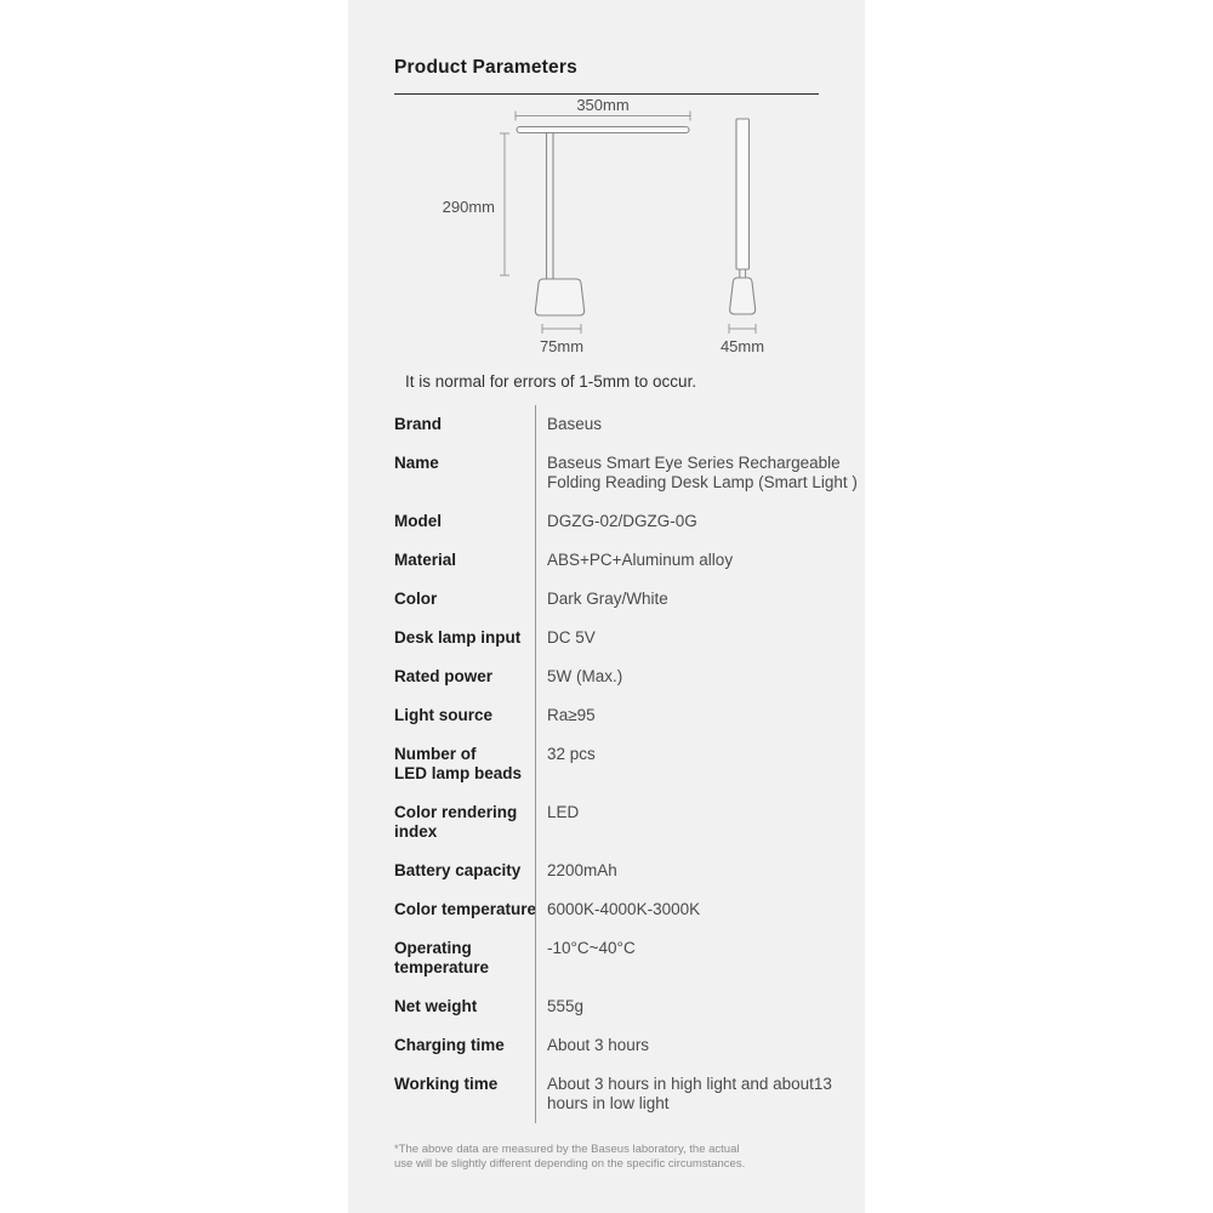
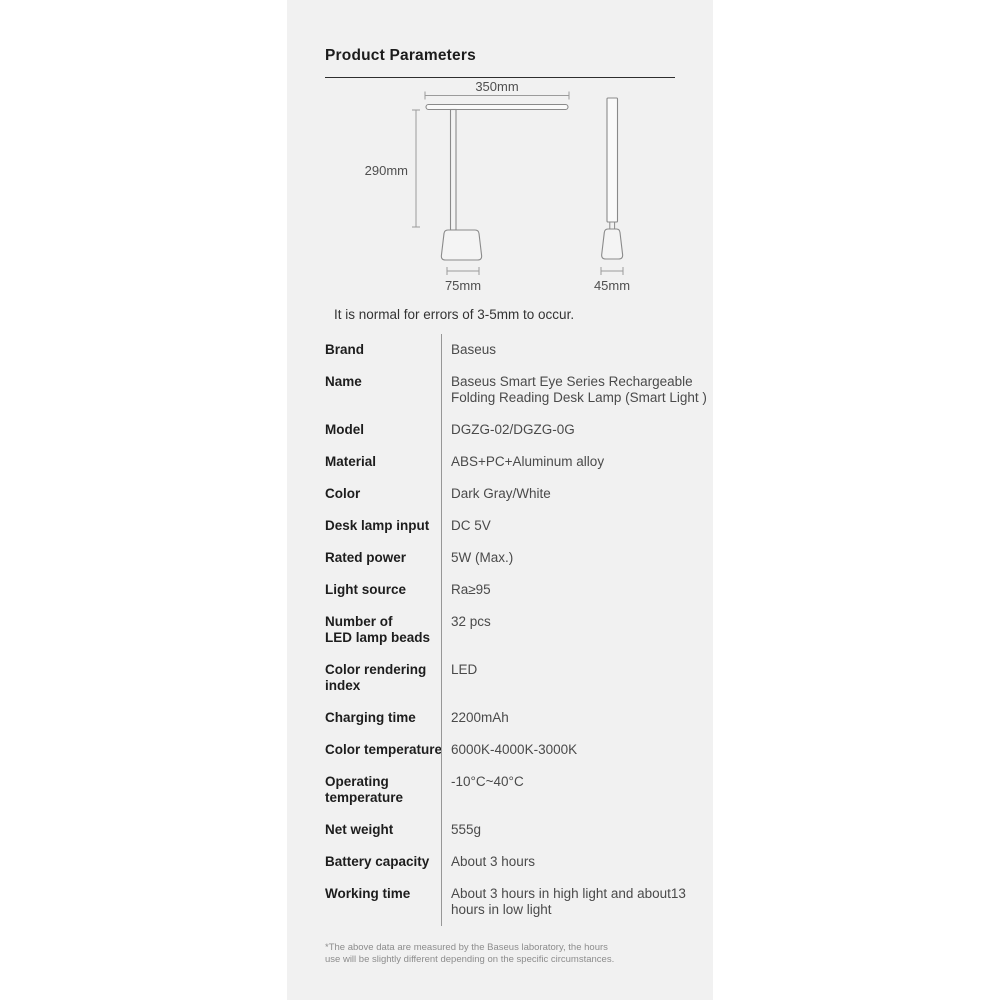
  Product Parameters
  350mm
  290mm
  75mm
  45mm
- It is normal for errors of 1-5mm to occur.
+ It is normal for errors of 3-5mm to occur.
  Brand
  Baseus
  Name
  Baseus Smart Eye Series Rechargeable
  Folding Reading Desk Lamp (Smart Light )
  Model
  DGZG-02/DGZG-0G
  Material
  ABS+PC+Aluminum alloy
  Color
  Dark Gray/White
  Desk lamp input
  DC 5V
  Rated power
  5W (Max.)
  Light source
  Ra≥95
  Number of
  LED lamp beads
  32 pcs
  Color rendering
  index
  LED
- Battery capacity
+ Charging time
  2200mAh
  Color temperature
  6000K-4000K-3000K
  Operating
  temperature
  -10°C~40°C
  Net weight
  555g
- Charging time
+ Battery capacity
  About 3 hours
  Working time
  About 3 hours in high light and about13
  hours in low light
- *The above data are measured by the Baseus laboratory, the actual
+ *The above data are measured by the Baseus laboratory, the hours
  use will be slightly different depending on the specific circumstances.
